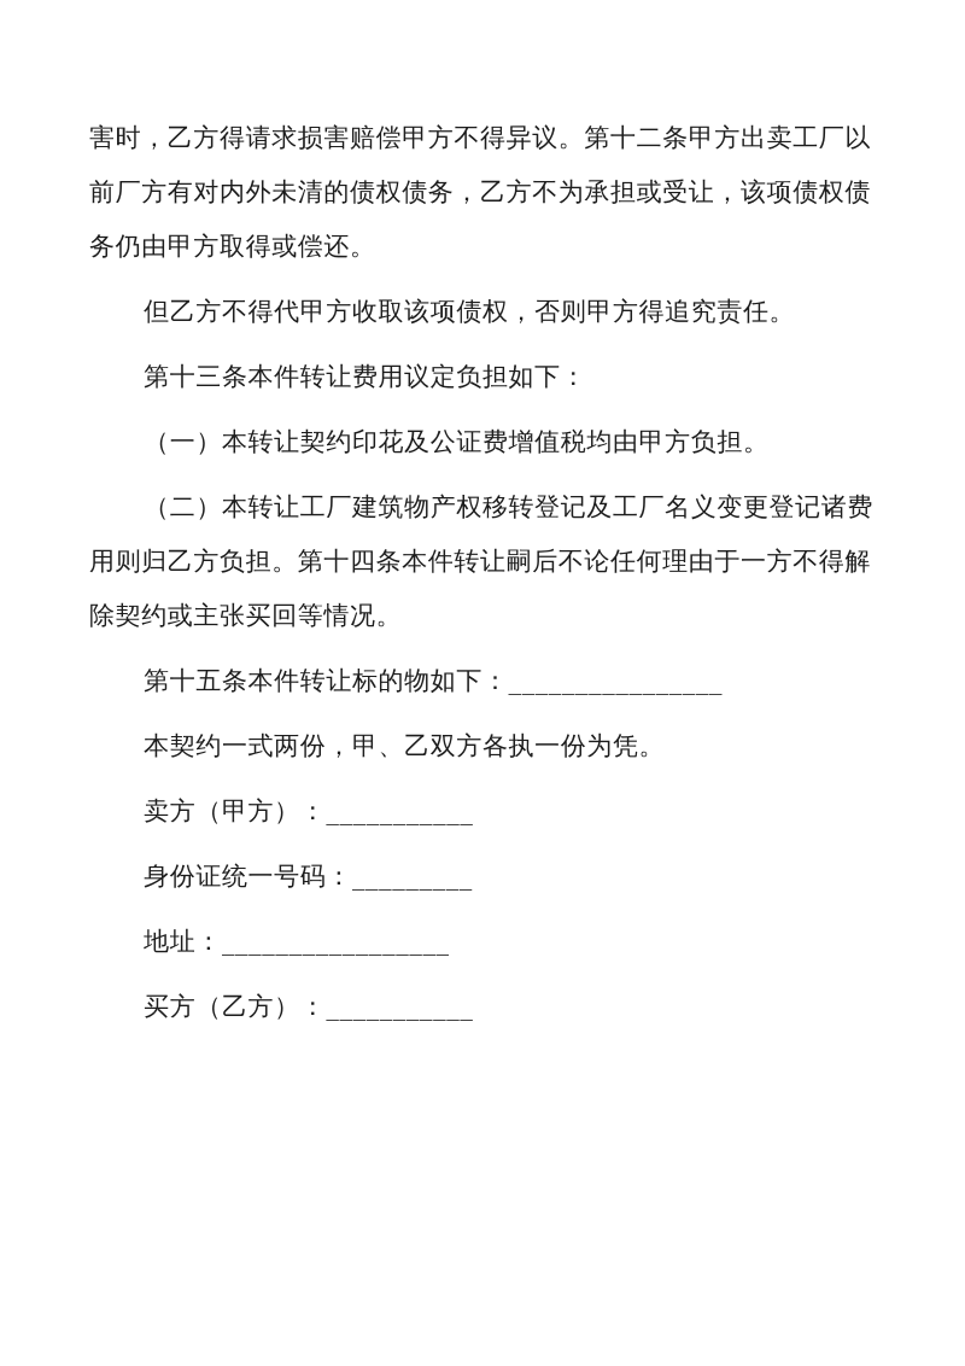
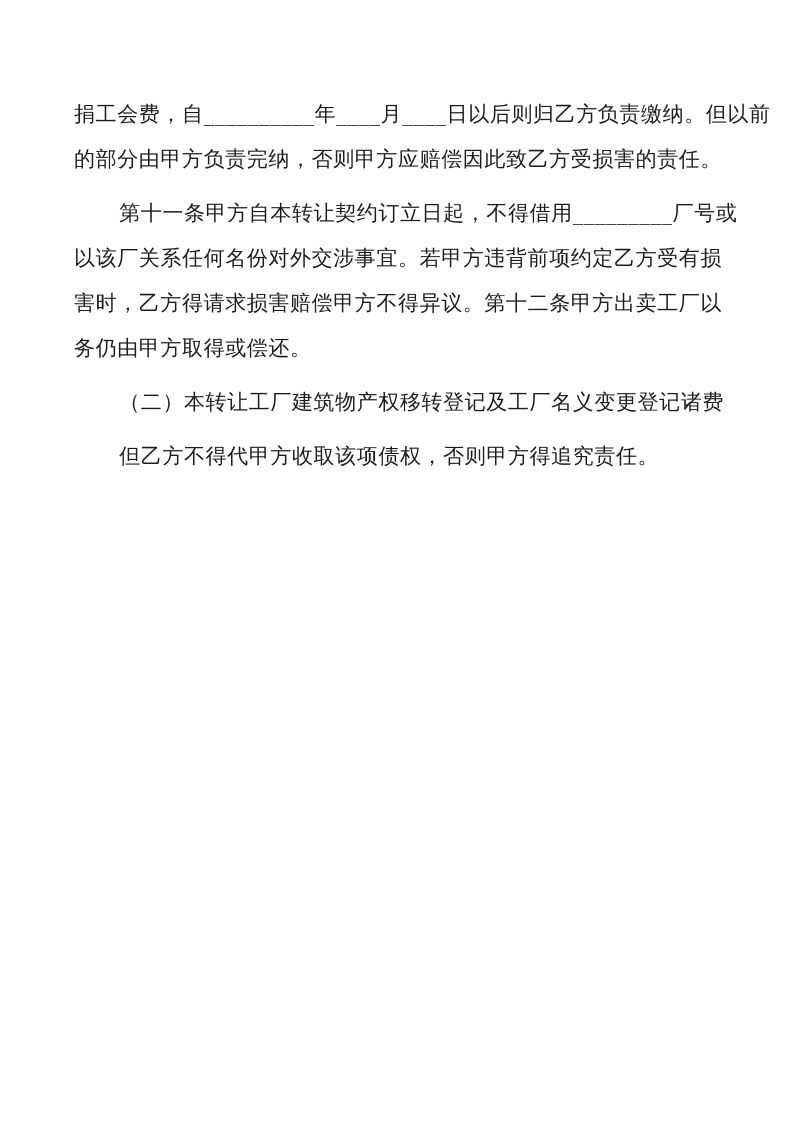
+ 捐工会费，自__________年____月____日以后则归乙方负责缴纳。但以前
+ 的部分由甲方负责完纳，否则甲方应赔偿因此致乙方受损害的责任。
+ 第十一条甲方自本转让契约订立日起，不得借用_________厂号或
+ 以该厂关系任何名份对外交涉事宜。若甲方违背前项约定乙方受有损
  害时，乙方得请求损害赔偿甲方不得异议。第十二条甲方出卖工厂以
- 前厂方有对内外未清的债权债务，乙方不为承担或受让，该项债权债
  务仍由甲方取得或偿还。
- 但乙方不得代甲方收取该项债权，否则甲方得追究责任。
+ （二）本转让工厂建筑物产权移转登记及工厂名义变更登记诸费
- 第十三条本件转让费用议定负担如下：
- （一）本转让契约印花及公证费增值税均由甲方负担。
- （二）本转让工厂建筑物产权移转登记及工厂名义变更登记诸费
+ 但乙方不得代甲方收取该项债权，否则甲方得追究责任。
- 用则归乙方负担。第十四条本件转让嗣后不论任何理由于一方不得解
- 除契约或主张买回等情况。
- 第十五条本件转让标的物如下：________________
- 本契约一式两份，甲、乙双方各执一份为凭。
- 卖方（甲方）：___________
- 身份证统一号码：_________
- 地址：_________________
- 买方（乙方）：___________
